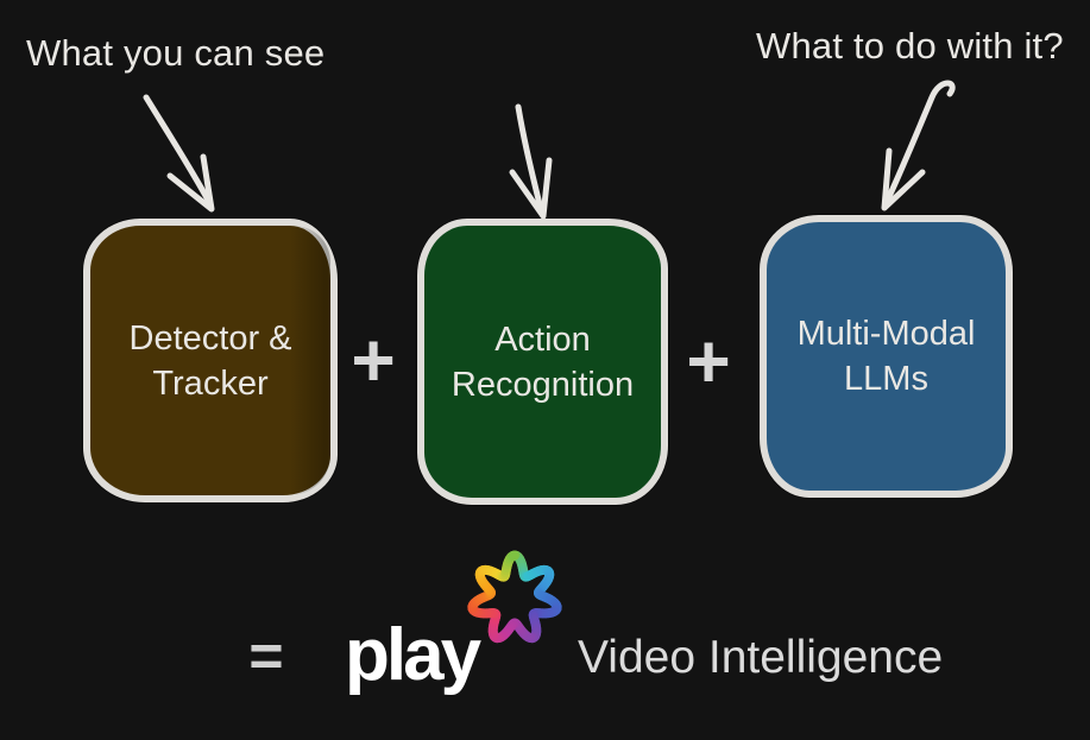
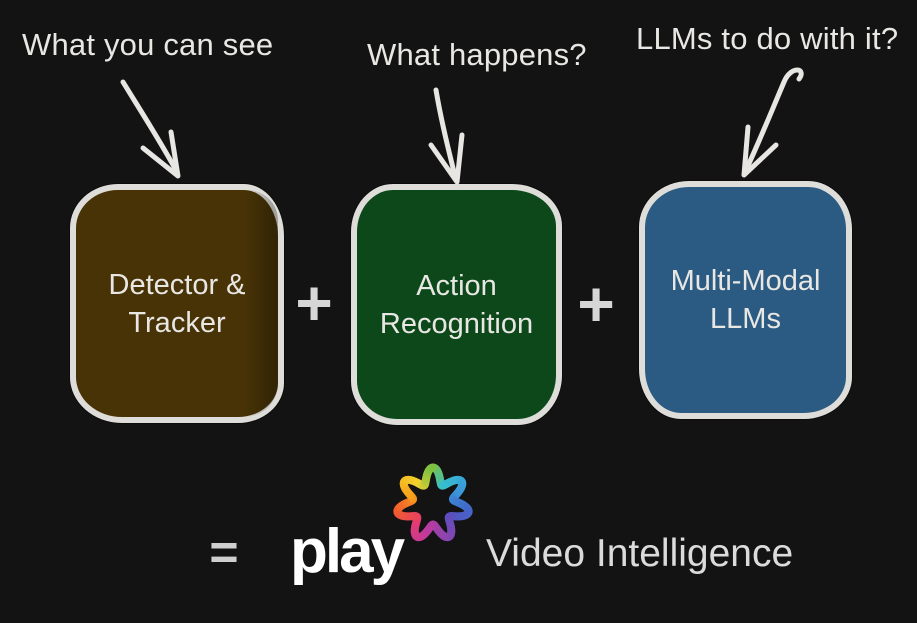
  What you can see
+ What happens?
- What to do with it?
+ LLMs to do with it?
  Detector &
  Tracker
  +
  Action
  Recognition
  +
  Multi-Modal
  LLMs
  =
  play
  Video Intelligence
